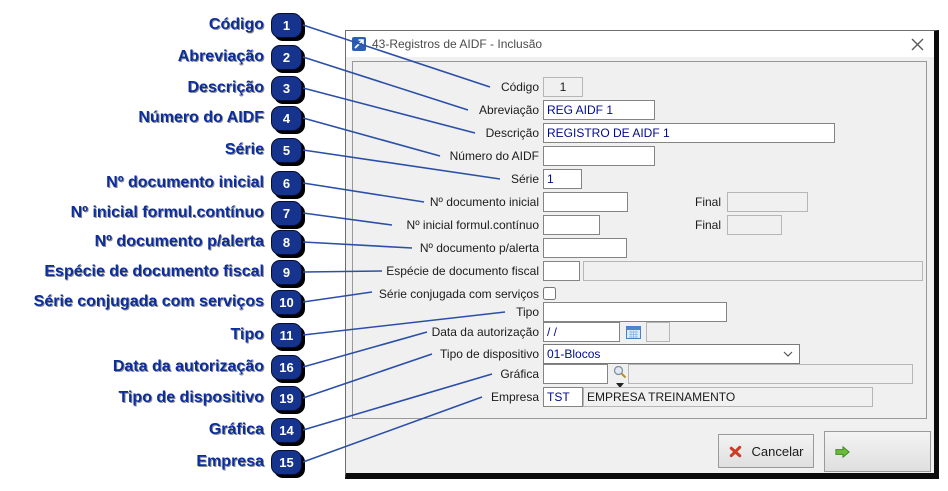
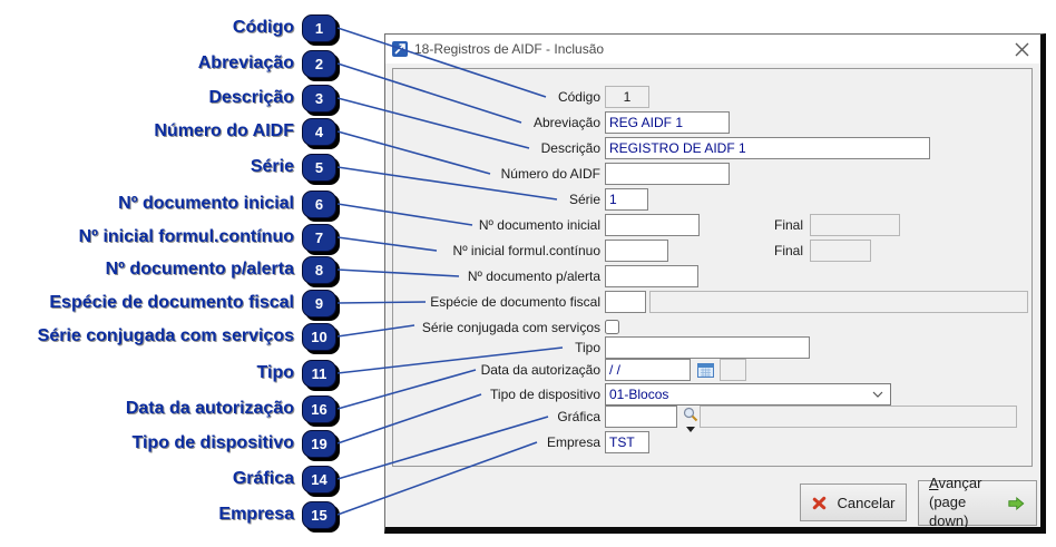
  Código
  1
  Abreviação
  2
  Descrição
  3
  Número do AIDF
  4
  Série
  5
  Nº documento inicial
  6
  Nº inicial formul.contínuo
  7
  Nº documento p/alerta
  8
  Espécie de documento fiscal
  9
  Série conjugada com serviços
  10
  Tipo
  11
  Data da autorização
  16
  Tipo de dispositivo
  19
  Gráfica
  14
  Empresa
  15
- 43-Registros de AIDF - Inclusão
+ 18-Registros de AIDF - Inclusão
  Código
  1
  Abreviação
  REG AIDF 1
  Descrição
  REGISTRO DE AIDF 1
  Número do AIDF
  Série
  1
  Nº documento inicial
  Final
  Nº inicial formul.contínuo
  Final
  Nº documento p/alerta
  Espécie de documento fiscal
  Série conjugada com serviços
  Tipo
  Data da autorização
  / /
  Tipo de dispositivo
  01-Blocos
  Gráfica
  Empresa
  TST
- EMPRESA TREINAMENTO
  Cancelar
+ Avançar
+ (page down)
